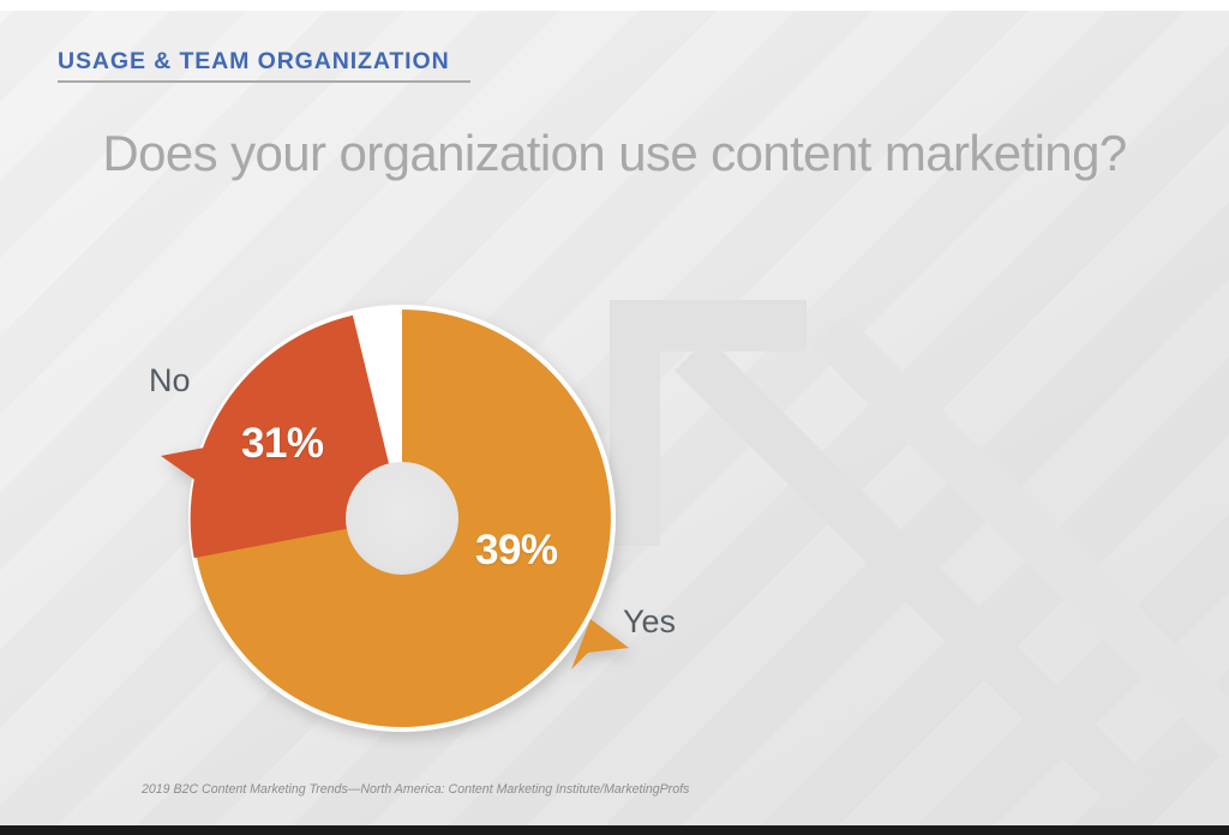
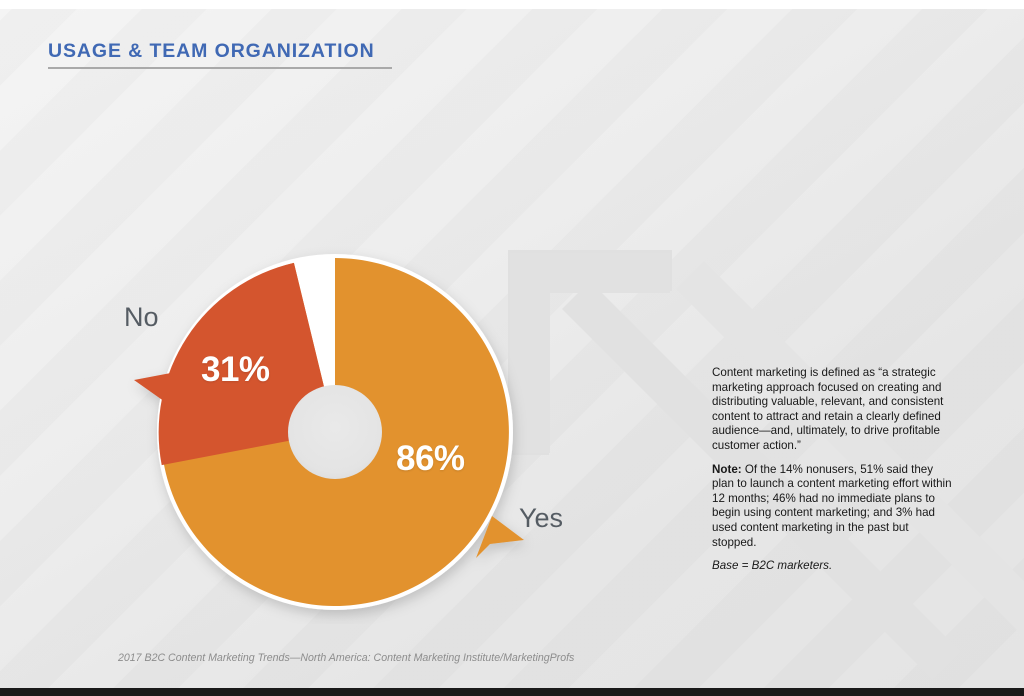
  USAGE & TEAM ORGANIZATION
- Does your organization use content marketing?
  31%
- 39%
+ 86%
  No
  Yes
+ Content marketing is defined as “a strategic marketing approach focused on creating and distributing valuable, relevant, and consistent content to attract and retain a clearly defined audience—and, ultimately, to drive profitable customer action.”
+ Note: Of the 14% nonusers, 51% said they plan to launch a content marketing effort within 12 months; 46% had no immediate plans to begin using content marketing; and 3% had used content marketing in the past but stopped.
+ Base = B2C marketers.
- 2019 B2C Content Marketing Trends—North America: Content Marketing Institute/MarketingProfs
+ 2017 B2C Content Marketing Trends—North America: Content Marketing Institute/MarketingProfs
